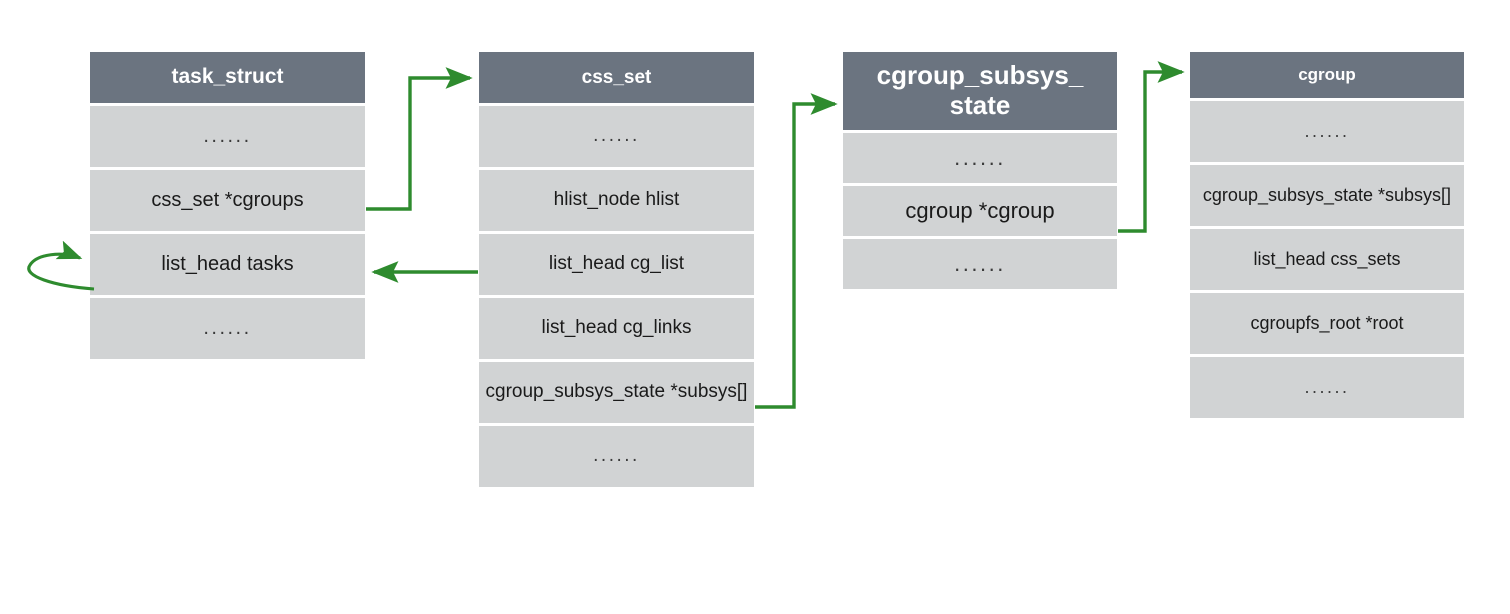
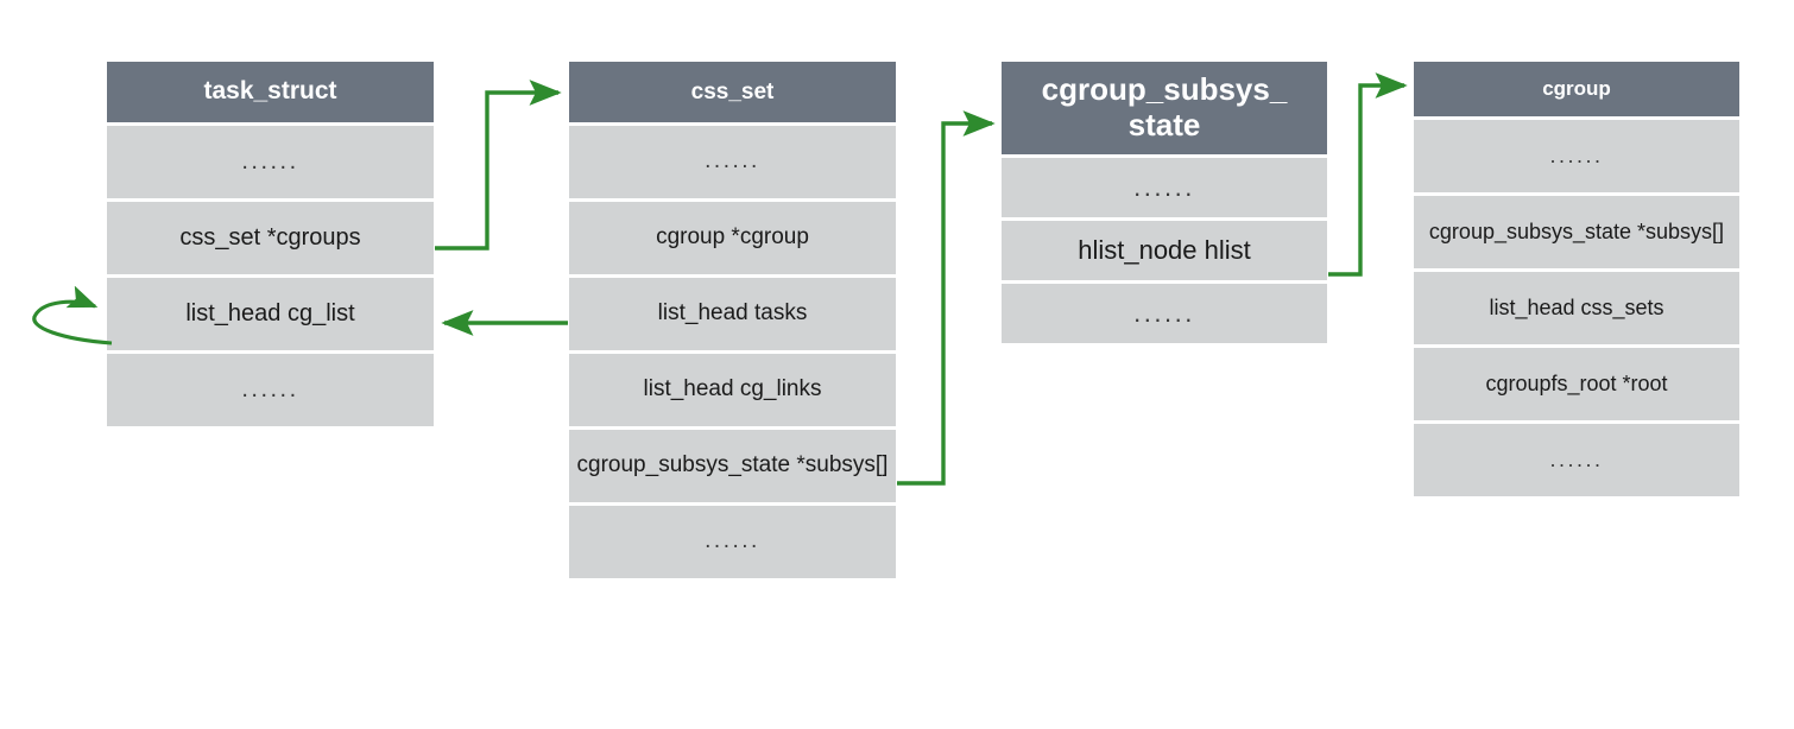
  task_struct
  ......
  css_set *cgroups
- list_head tasks
+ list_head cg_list
  ......
  css_set
  ......
- hlist_node hlist
+ cgroup *cgroup
- list_head cg_list
+ list_head tasks
  list_head cg_links
  cgroup_subsys_state *subsys[]
  ......
  cgroup_subsys_ state
  ......
- cgroup *cgroup
+ hlist_node hlist
  ......
  cgroup
  ......
  cgroup_subsys_state *subsys[]
  list_head css_sets
  cgroupfs_root *root
  ......
